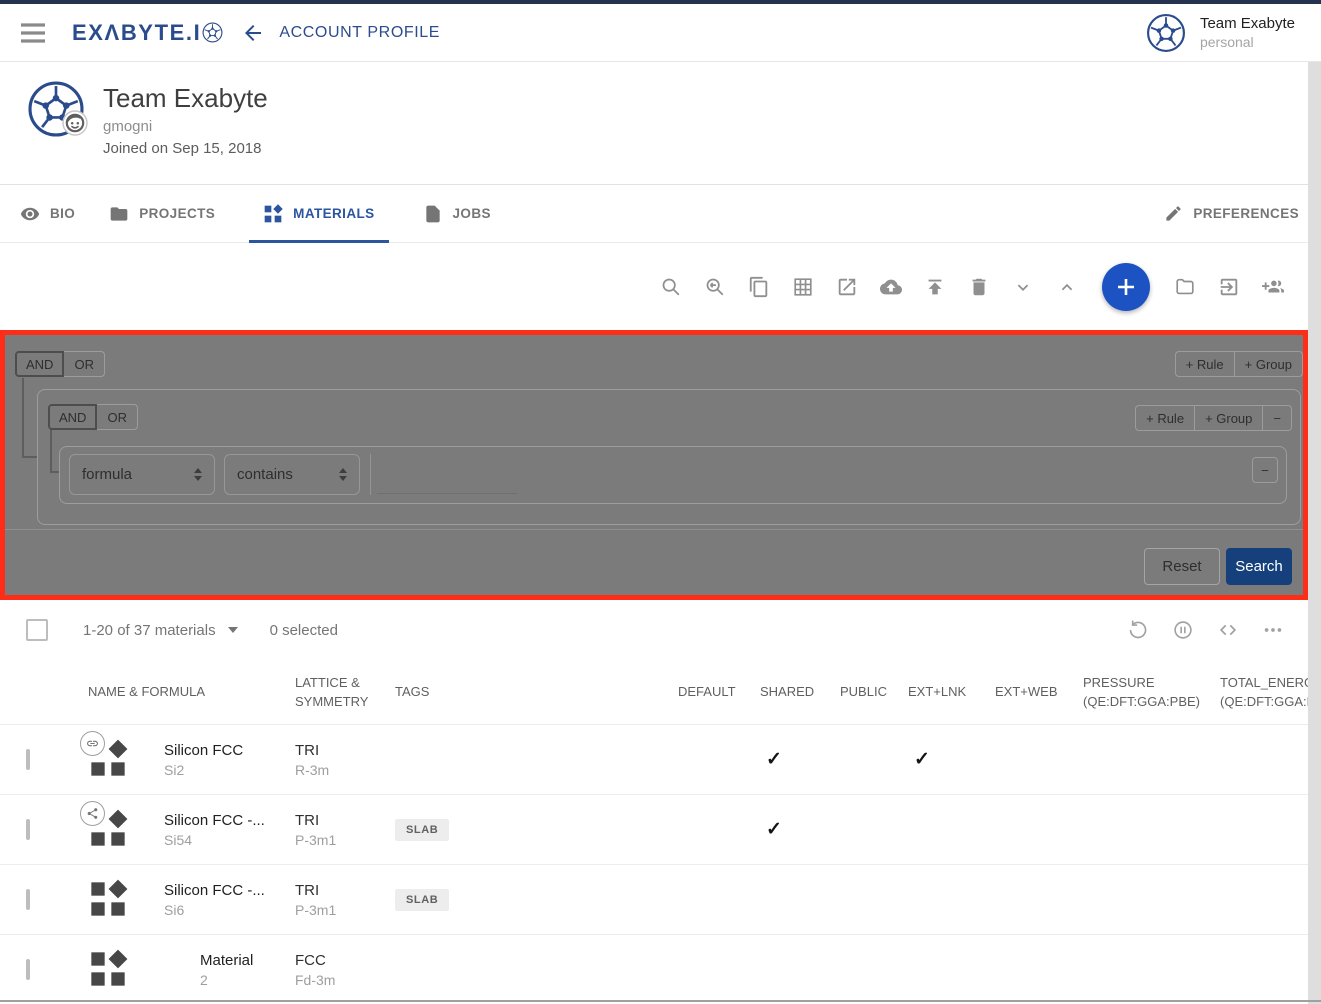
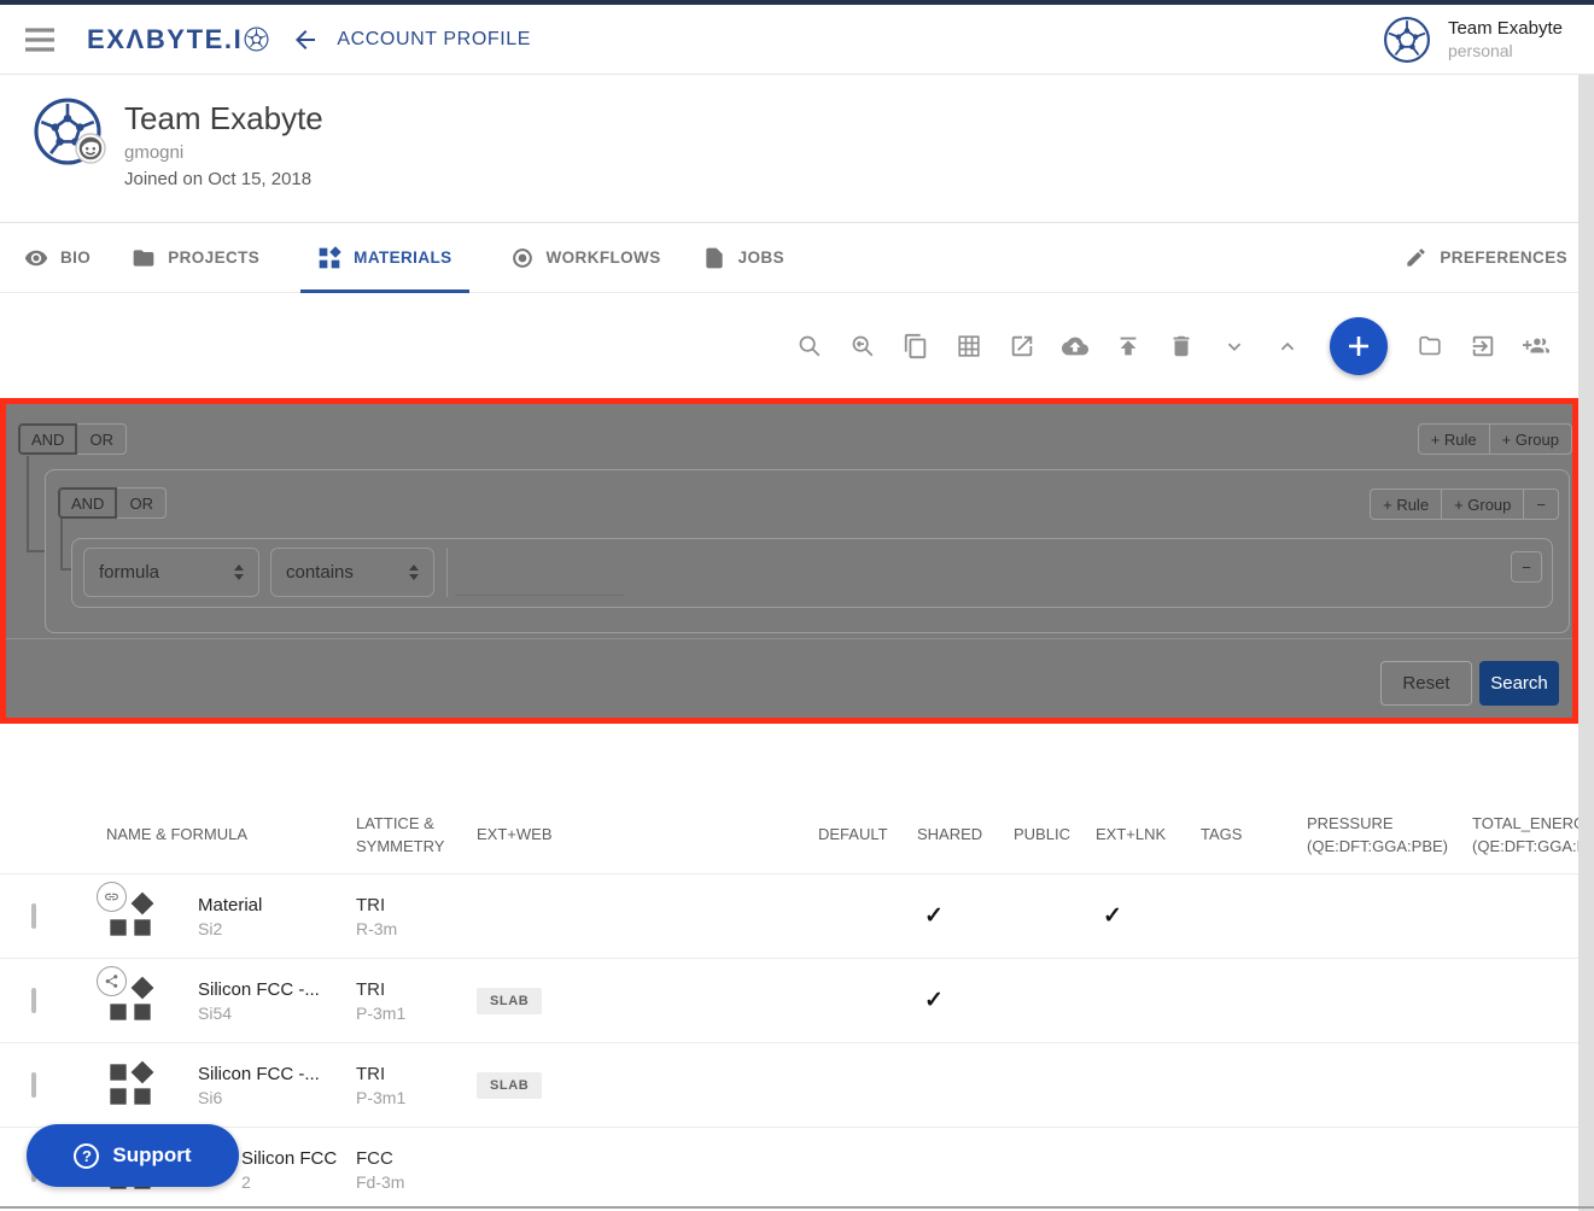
  EXΛBYTE.I
  ACCOUNT PROFILE
  Team Exabyte
  personal
  Team Exabyte
  gmogni
- Joined on Sep 15, 2018
+ Joined on Oct 15, 2018
  BIO
  PROJECTS
  MATERIALS
+ WORKFLOWS
  JOBS
  PREFERENCES
  AND
  OR
  + Rule
  + Group
  AND
  OR
  + Rule
  + Group
  −
  formula
  contains
  −
  Reset
  Search
- 1-20 of 37 materials
- 0 selected
  NAME & FORMULA
  LATTICE & SYMMETRY
- TAGS
+ EXT+WEB
  DEFAULT
  SHARED
  PUBLIC
  EXT+LNK
- EXT+WEB
+ TAGS
  PRESSURE (QE:DFT:GGA:PBE)
  TOTAL_ENER (QE:DFT:GGA:
- Silicon FCC
+ Material
  Si2
  TRI
  R-3m
  ✓
  ✓
  Silicon FCC -...
  Si54
  TRI
  P-3m1
  SLAB
  ✓
  Silicon FCC -...
  Si6
  TRI
  P-3m1
  SLAB
- Material
+ Silicon FCC
  2
  FCC
  Fd-3m
+ ?
+ Support
